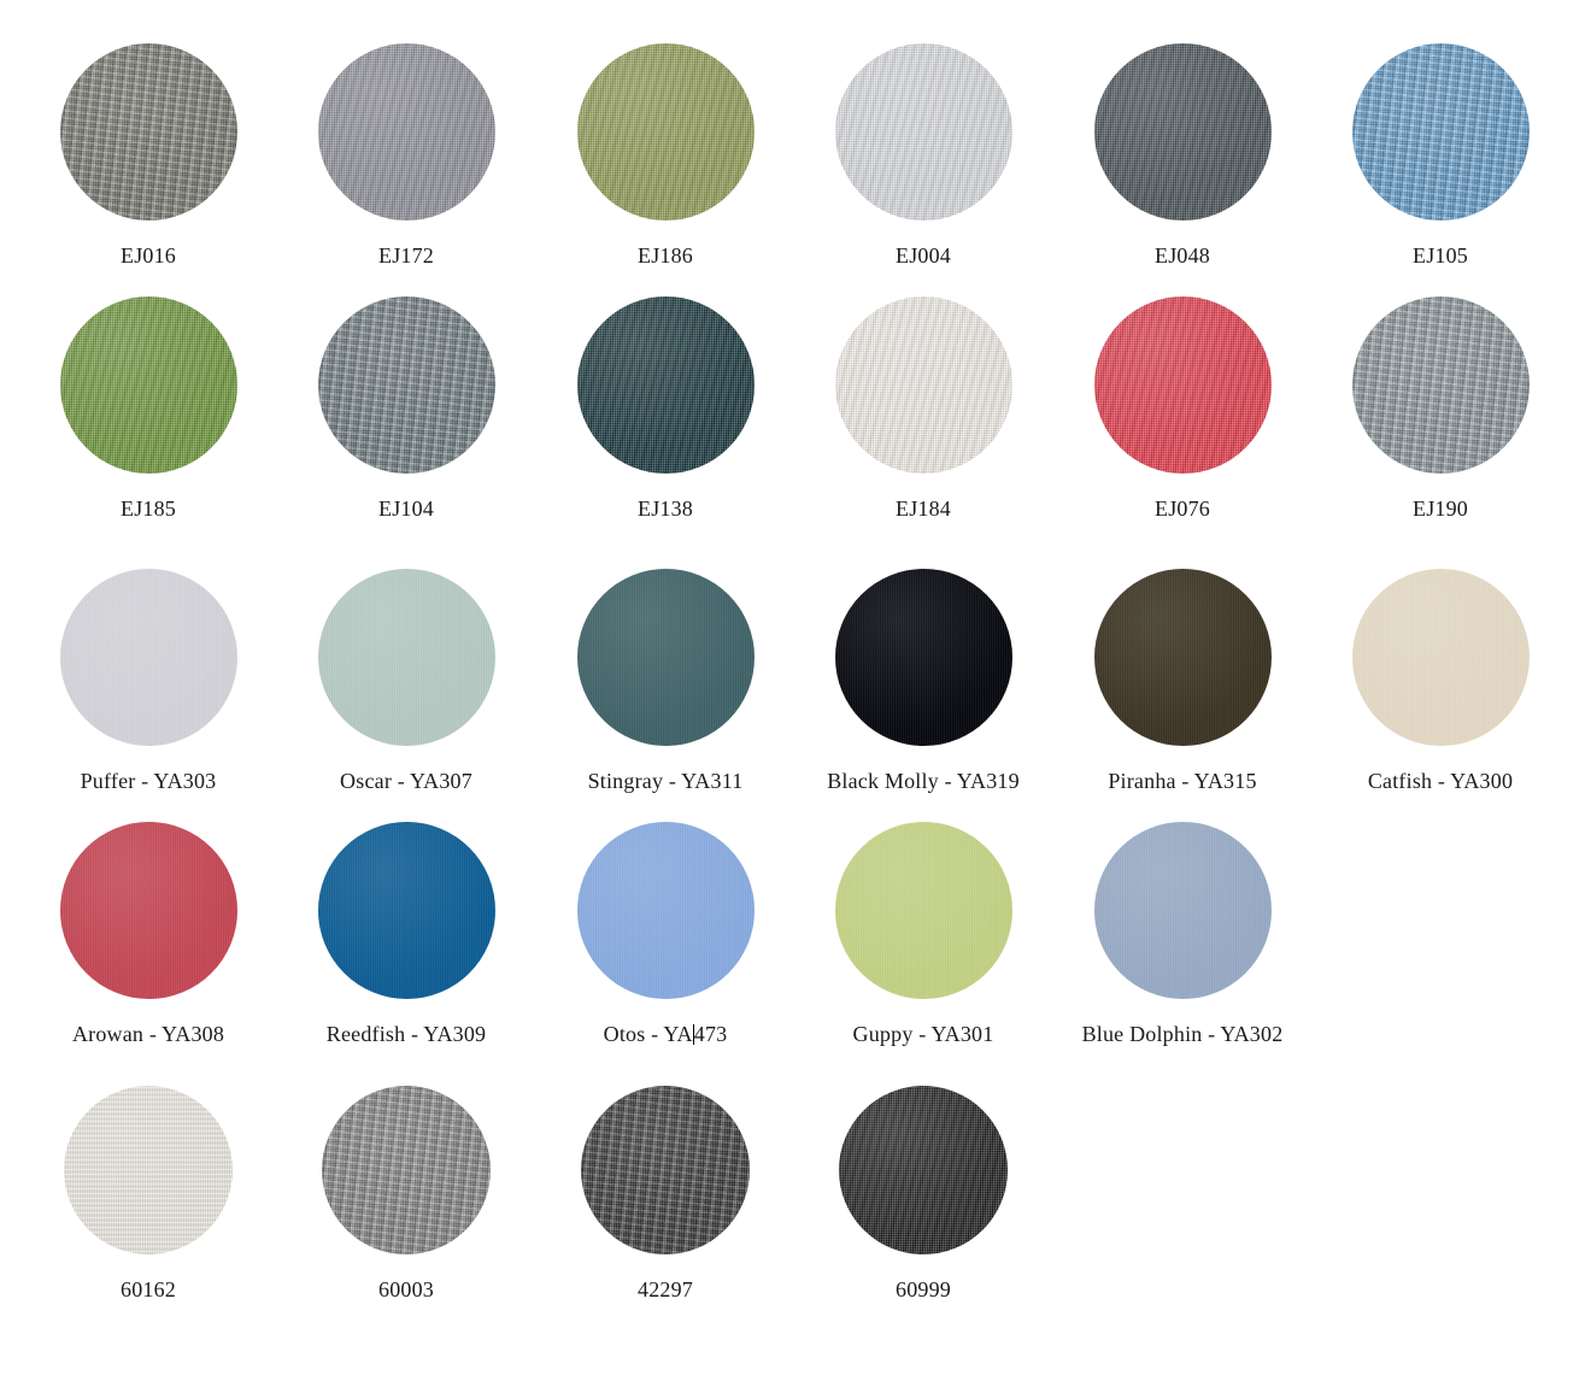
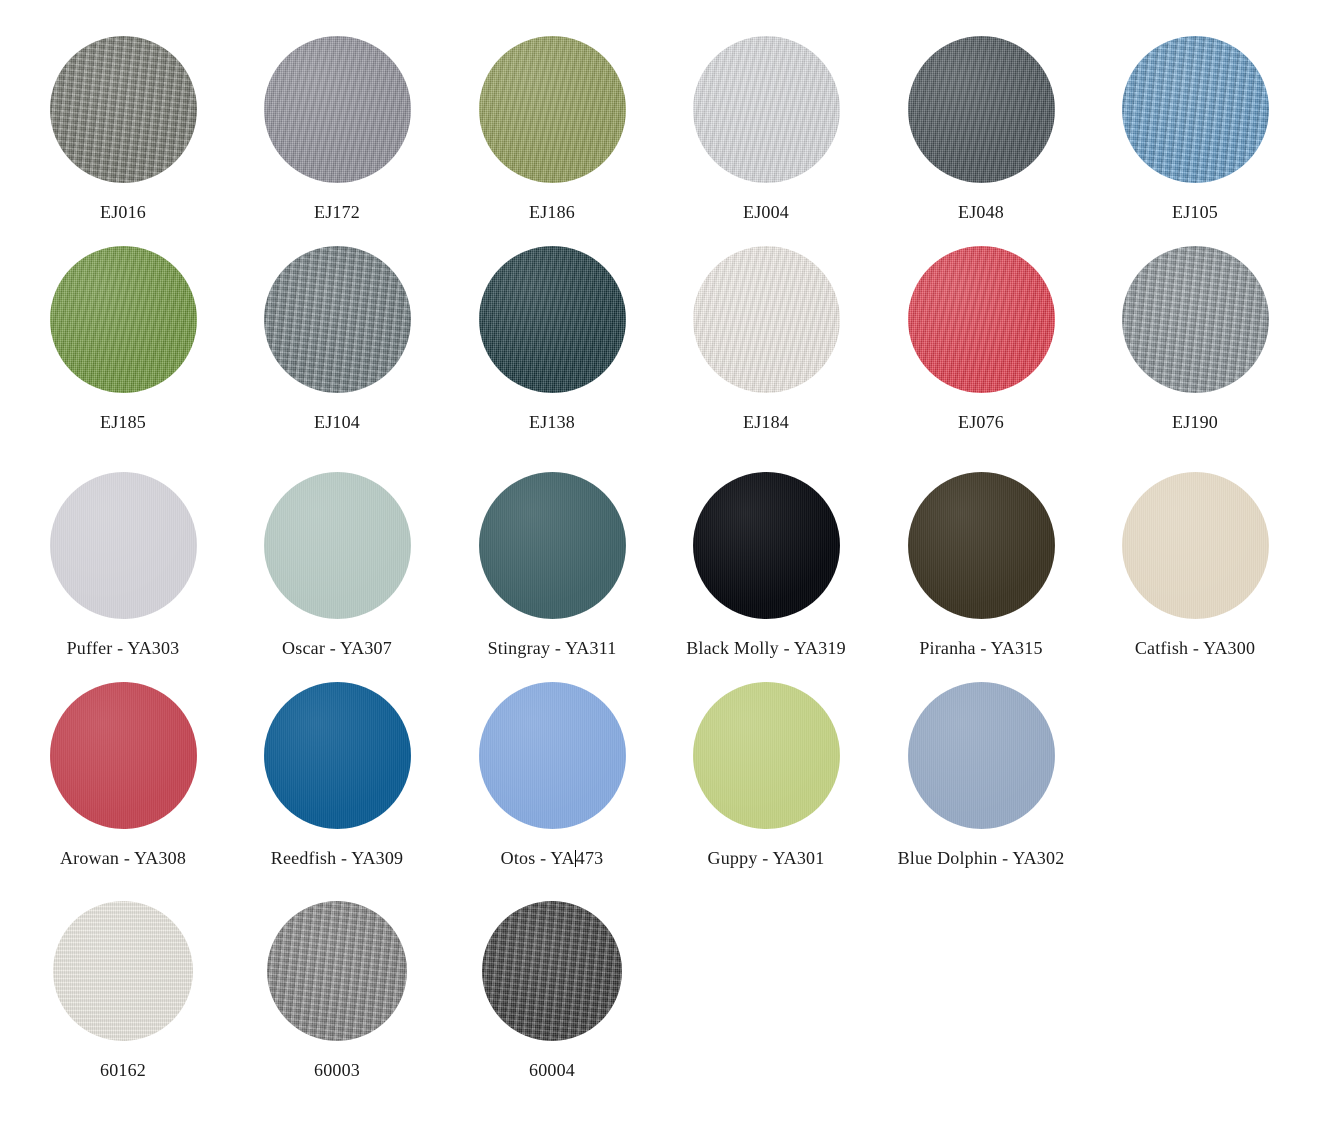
  EJ016
  EJ172
  EJ186
  EJ004
  EJ048
  EJ105
  EJ185
  EJ104
  EJ138
  EJ184
  EJ076
  EJ190
  Puffer - YA303
  Oscar - YA307
  Stingray - YA311
  Black Molly - YA319
  Piranha - YA315
  Catfish - YA300
  Arowan - YA308
  Reedfish - YA309
  Otos - YA473
  Guppy - YA301
  Blue Dolphin - YA302
  60162
  60003
- 42297
+ 60004
- 60999
